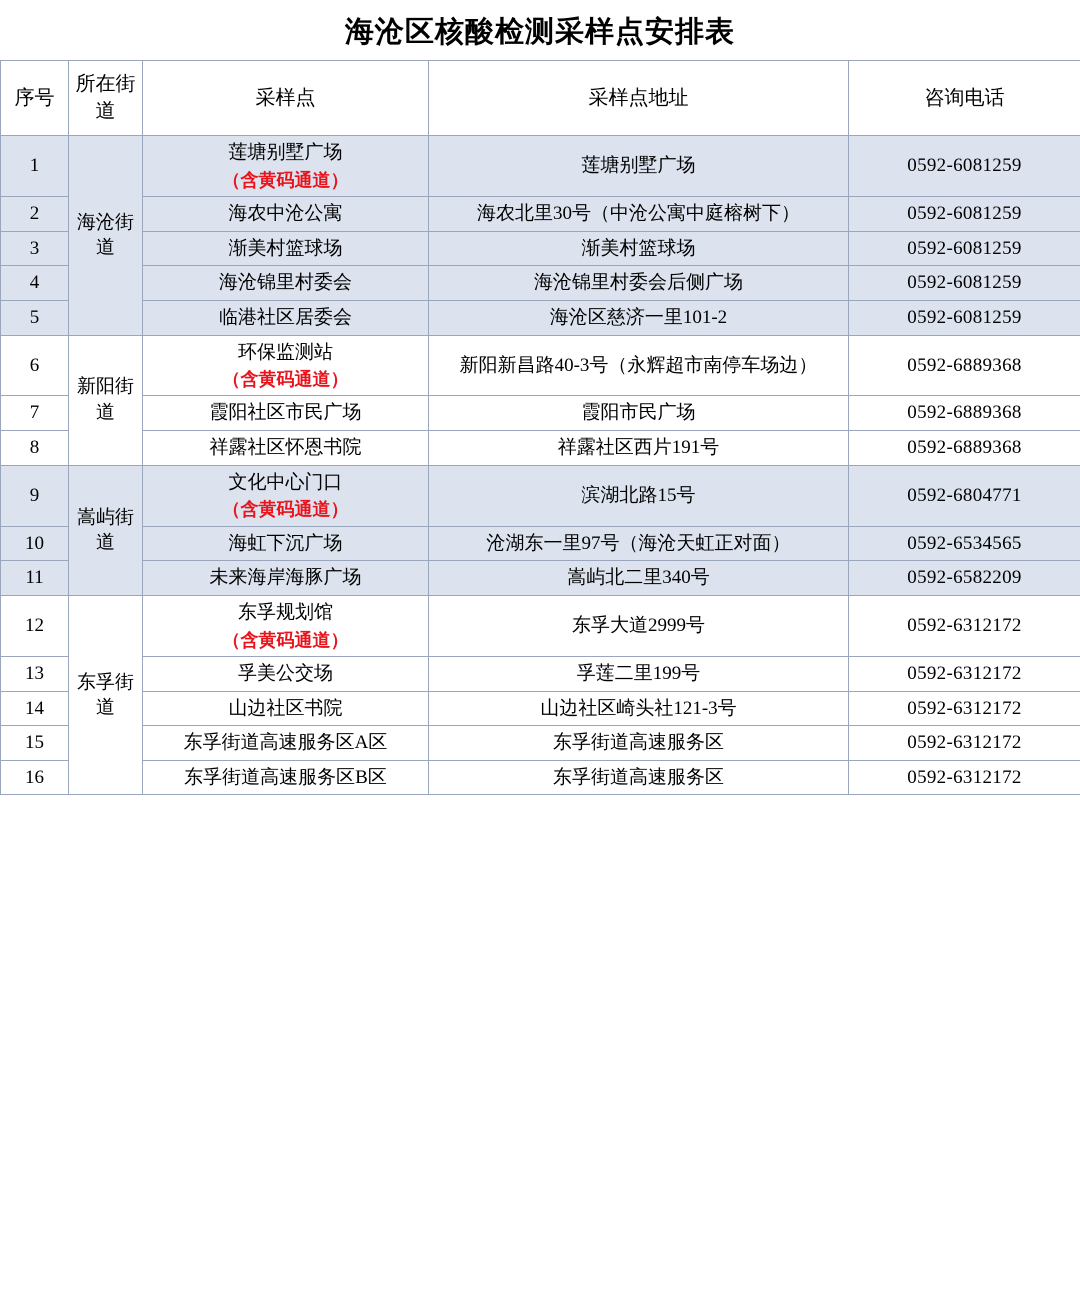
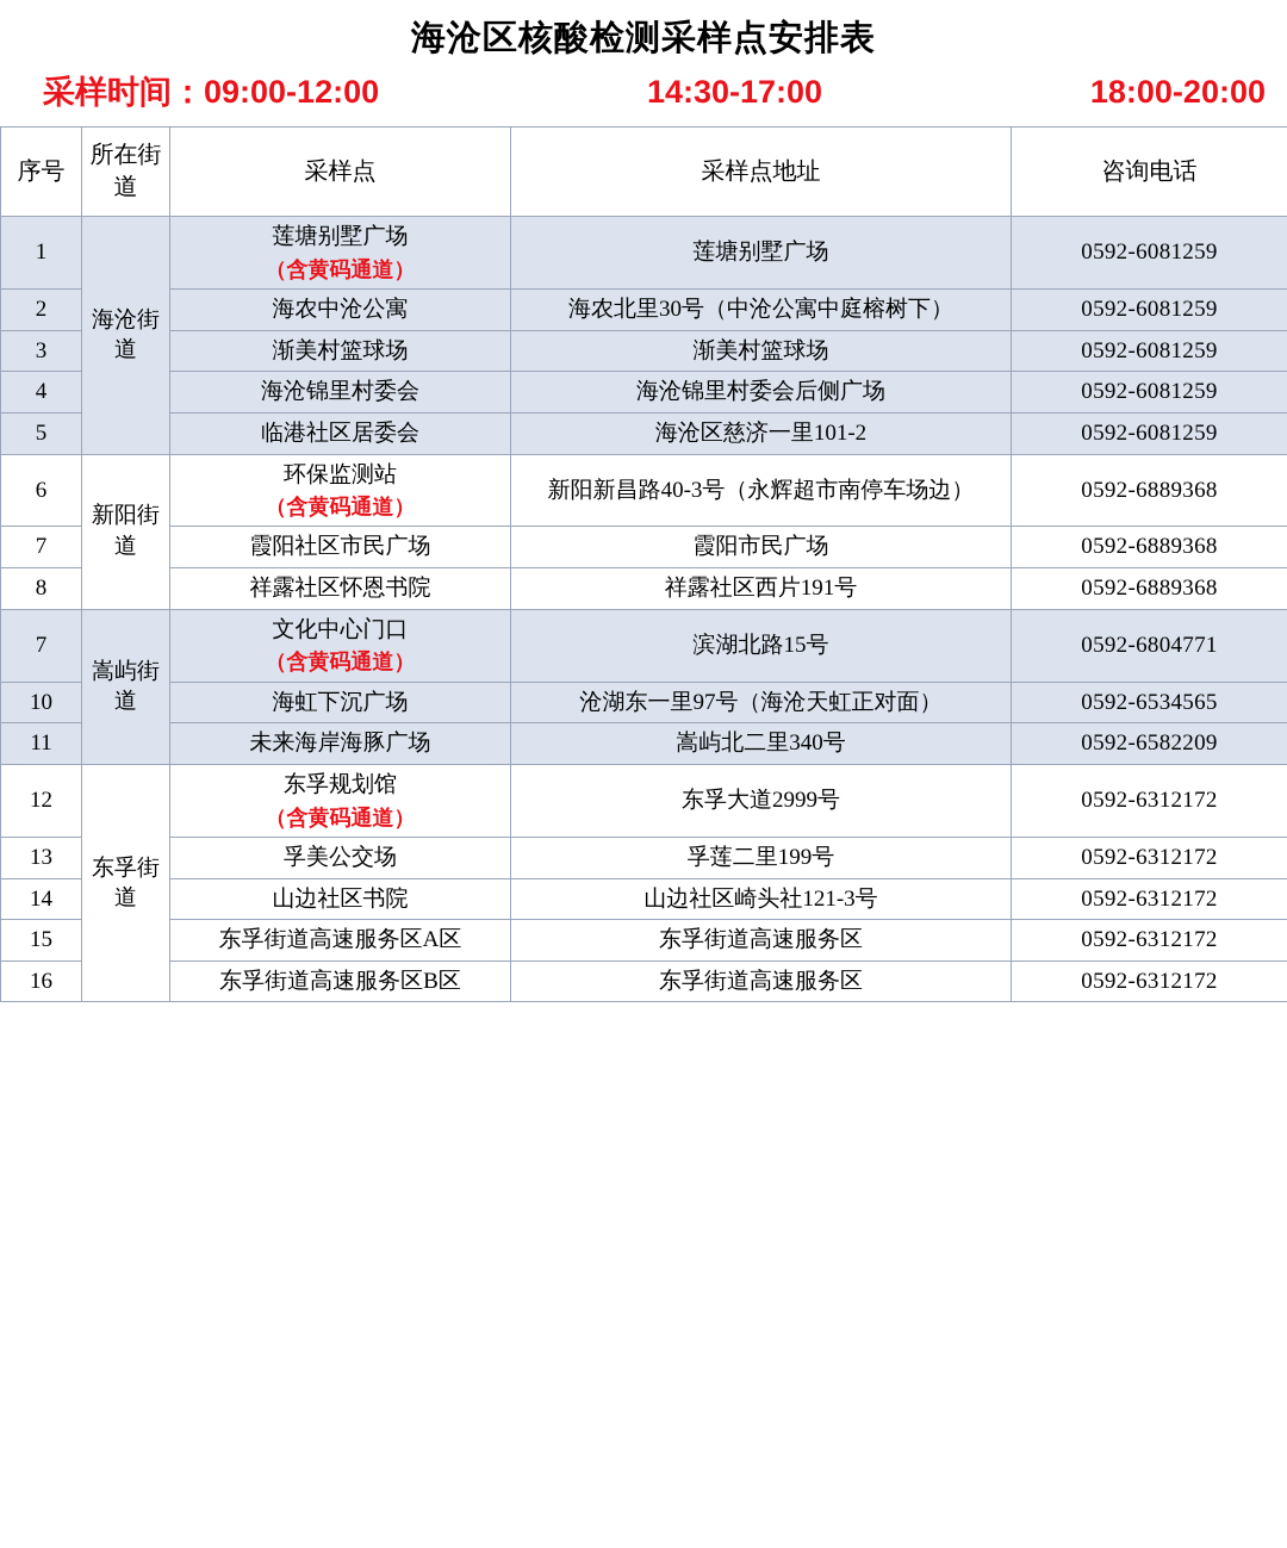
  海沧区核酸检测采样点安排表
+ 采样时间：09:00-12:00
+ 14:30-17:00
+ 18:00-20:00
  序号	所在街道	采样点	采样点地址	咨询电话
  1	海沧街道	莲塘别墅广场 （含黄码通道）	莲塘别墅广场	0592-6081259
  2	海农中沧公寓	海农北里30号（中沧公寓中庭榕树下）	0592-6081259
  3	渐美村篮球场	渐美村篮球场	0592-6081259
  4	海沧锦里村委会	海沧锦里村委会后侧广场	0592-6081259
  5	临港社区居委会	海沧区慈济一里101-2	0592-6081259
  6	新阳街道	环保监测站 （含黄码通道）	新阳新昌路40-3号（永辉超市南停车场边）	0592-6889368
  7	霞阳社区市民广场	霞阳市民广场	0592-6889368
  8	祥露社区怀恩书院	祥露社区西片191号	0592-6889368
- 9	嵩屿街道	文化中心门口 （含黄码通道）	滨湖北路15号	0592-6804771
+ 7	嵩屿街道	文化中心门口 （含黄码通道）	滨湖北路15号	0592-6804771
  10	海虹下沉广场	沧湖东一里97号（海沧天虹正对面）	0592-6534565
  11	未来海岸海豚广场	嵩屿北二里340号	0592-6582209
  12	东孚街道	东孚规划馆 （含黄码通道）	东孚大道2999号	0592-6312172
  13	孚美公交场	孚莲二里199号	0592-6312172
  14	山边社区书院	山边社区崎头社121-3号	0592-6312172
  15	东孚街道高速服务区A区	东孚街道高速服务区	0592-6312172
  16	东孚街道高速服务区B区	东孚街道高速服务区	0592-6312172
